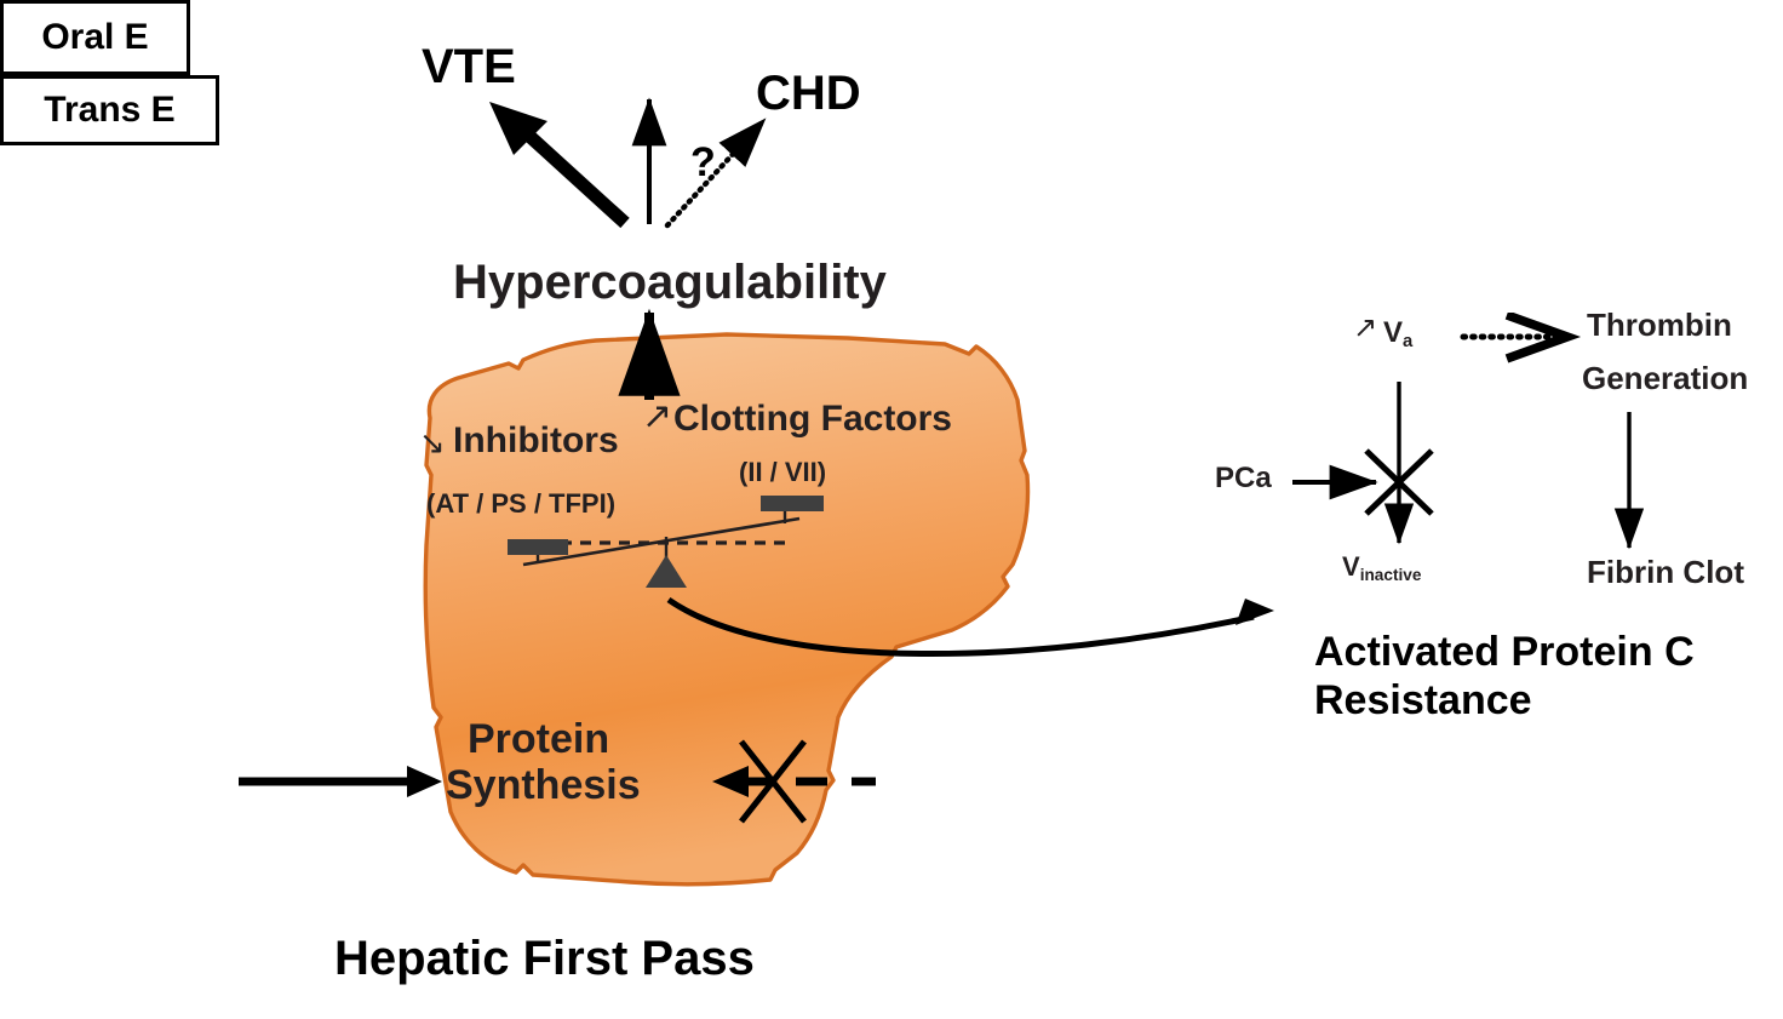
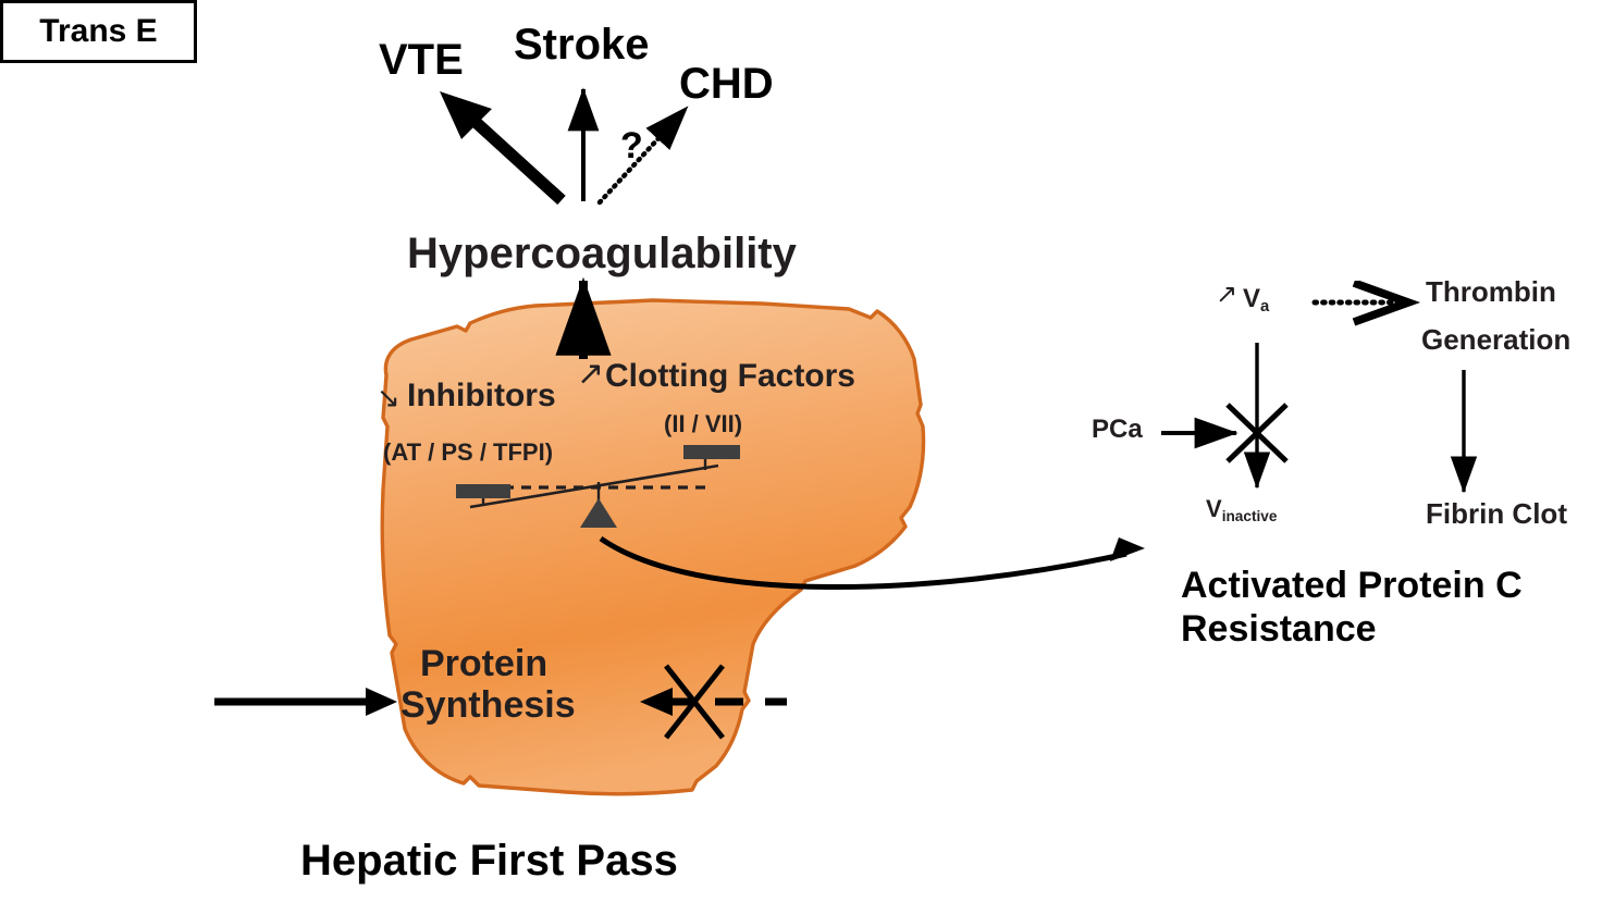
  VTE
+ Stroke
  CHD
  ?
  Hypercoagulability
  ↗
  Clotting Factors
  (II / VII)
  ↘
  Inhibitors
  (AT / PS / TFPI)
  Protein
  Synthesis
- Oral E
  Trans E
  Hepatic First Pass
  ↗
  Va
  PCa
  Vinactive
  Thrombin
  Generation
  Fibrin Clot
  Activated Protein C
  Resistance
